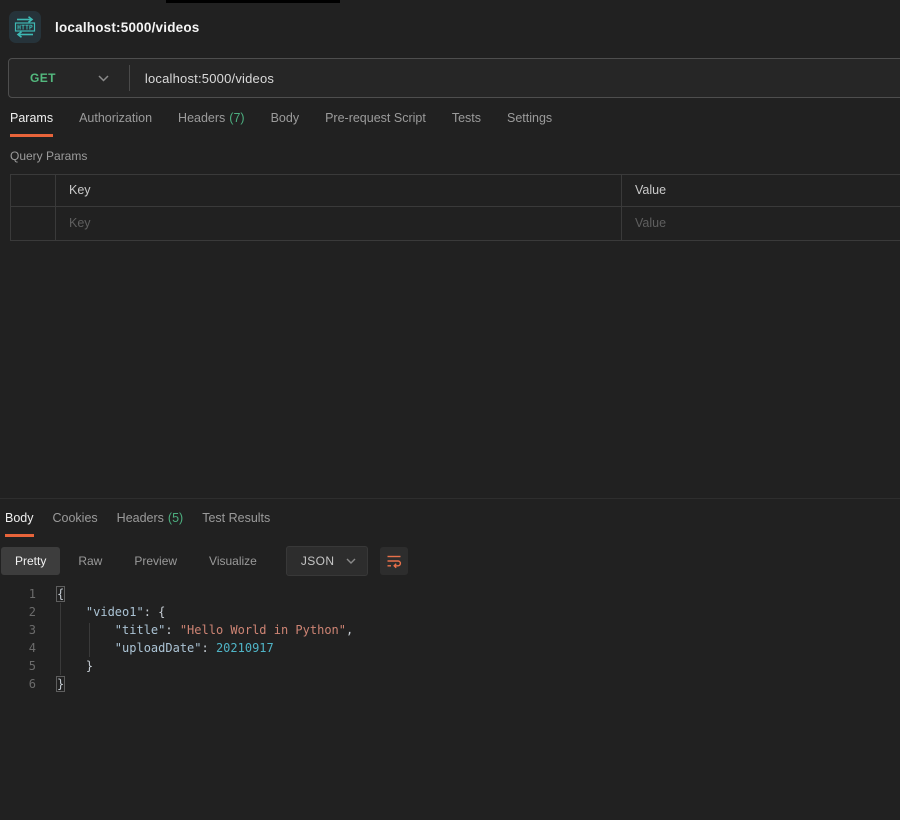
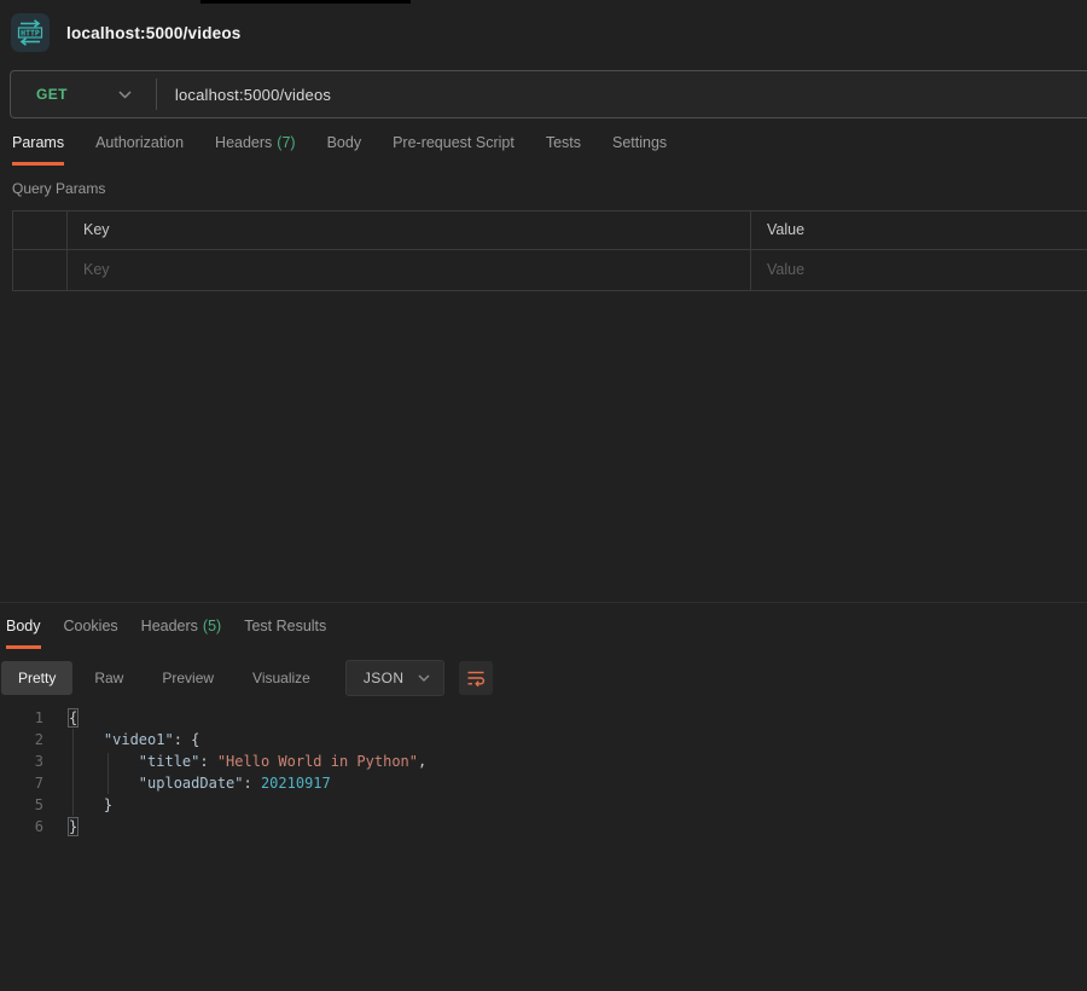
  HTTP
  localhost:5000/videos
  GET
  localhost:5000/videos
  Params
  Authorization
  Headers (7)
  Body
  Pre-request Script
  Tests
  Settings
  Query Params
  Key
  Value
  Key
  Value
  Body
  Cookies
  Headers (5)
  Test Results
  Pretty
  Raw
  Preview
  Visualize
  JSON
  1
  {
  2
  "video1": {
  3
  "title": "Hello World in Python",
- 4
+ 7
  "uploadDate": 20210917
  5
  }
  6
  }
